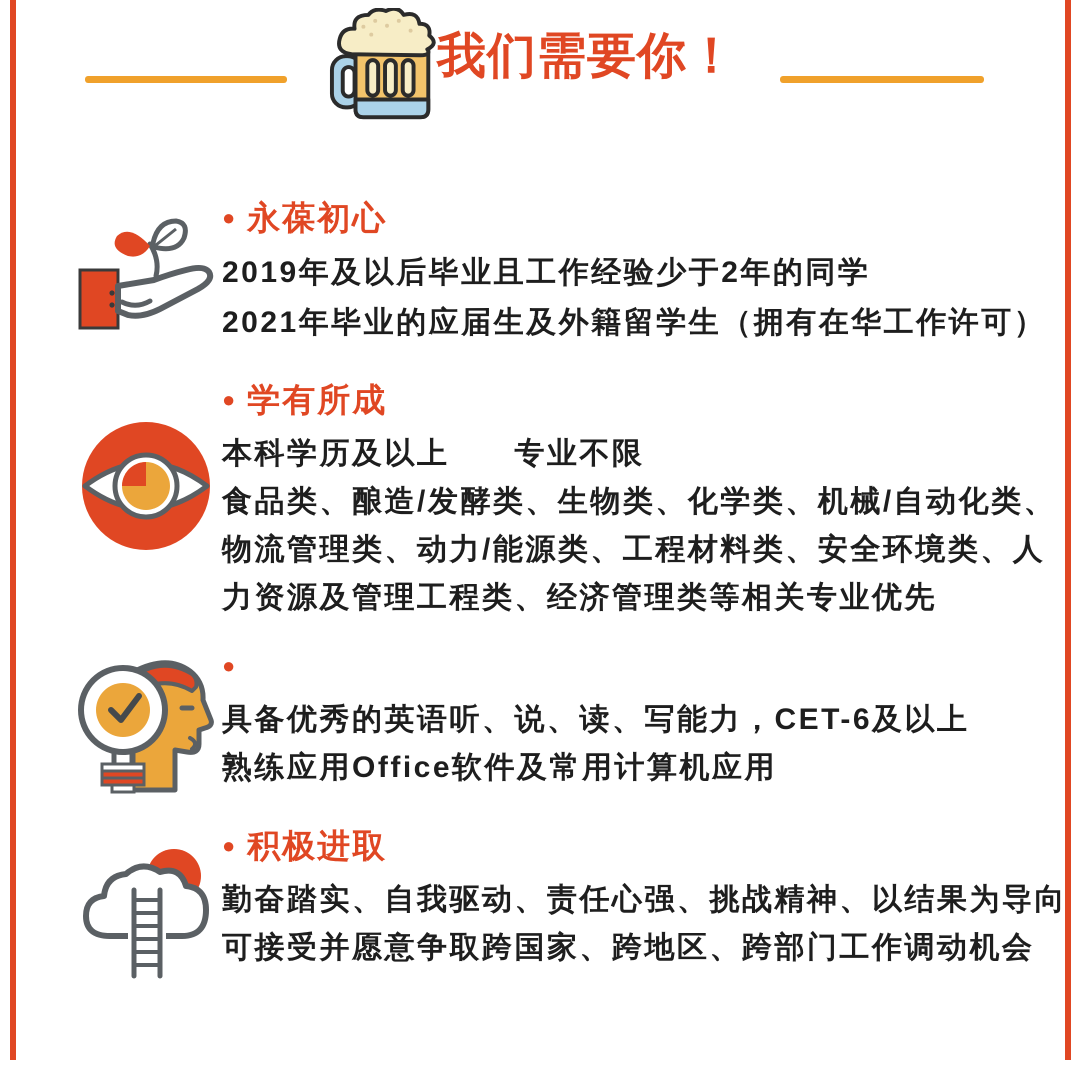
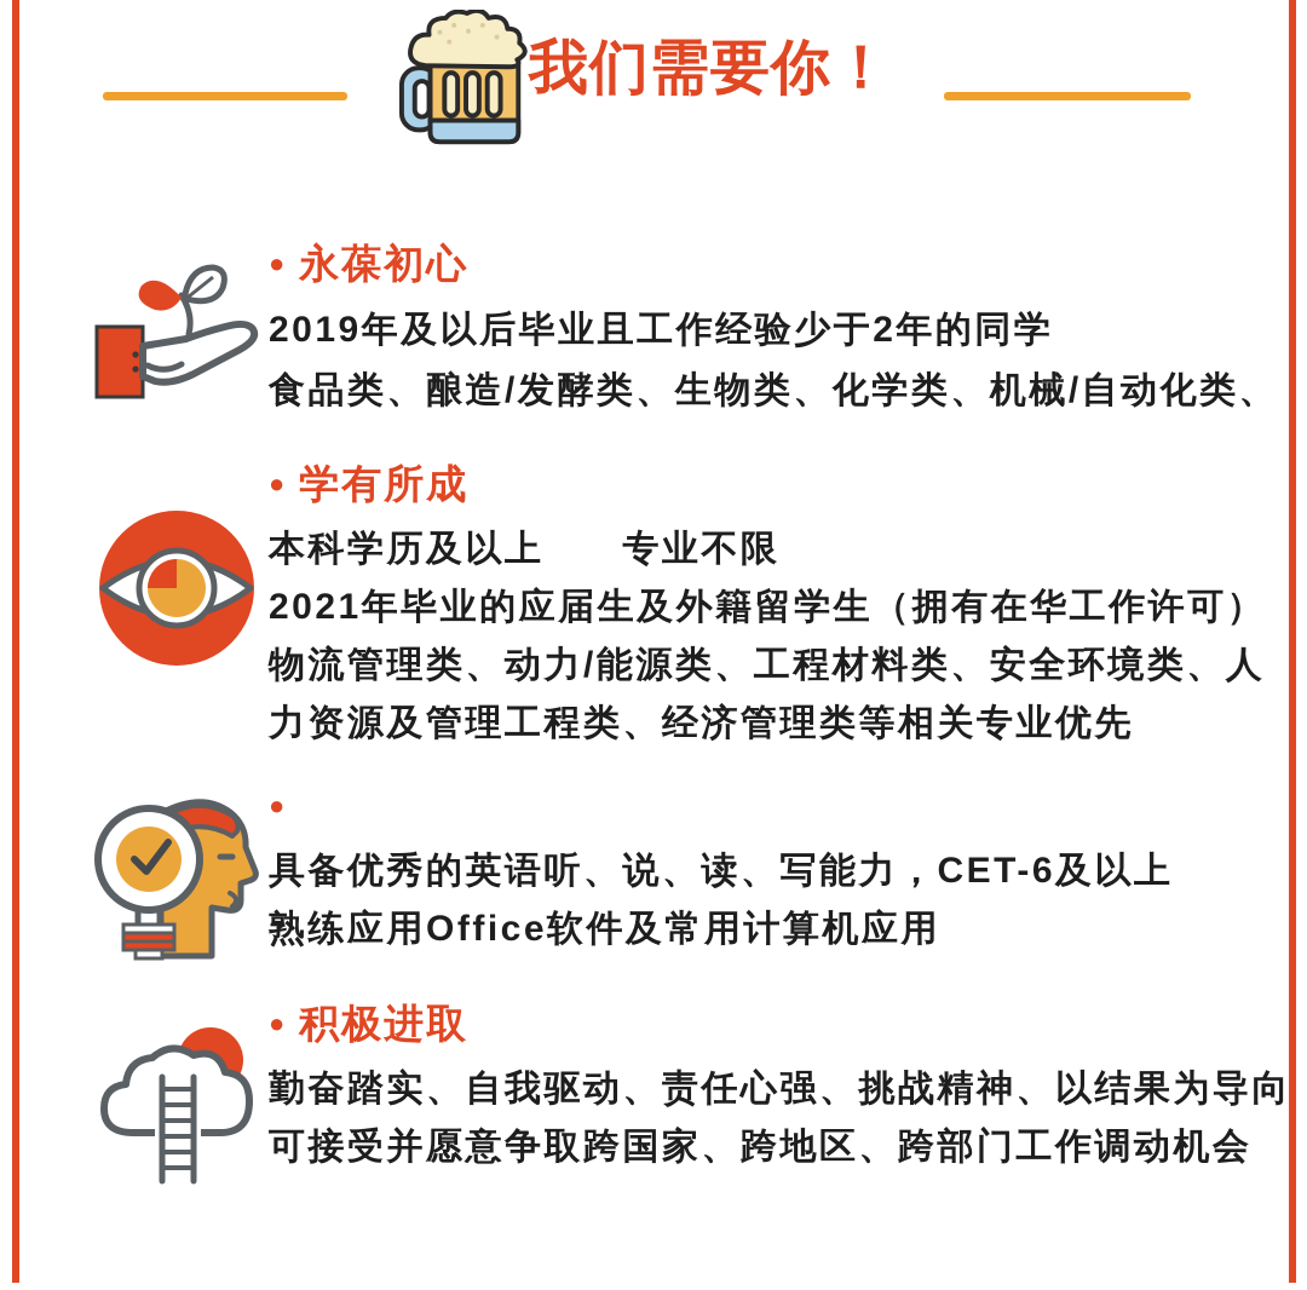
  我们需要你！
  ●
  永葆初心
  2019年及以后毕业且工作经验少于2年的同学
- 2021年毕业的应届生及外籍留学生（拥有在华工作许可）
+ 食品类、酿造/发酵类、生物类、化学类、机械/自动化类、
  ●
  学有所成
  本科学历及以上 专业不限
- 食品类、酿造/发酵类、生物类、化学类、机械/自动化类、
+ 2021年毕业的应届生及外籍留学生（拥有在华工作许可）
  物流管理类、动力/能源类、工程材料类、安全环境类、人
  力资源及管理工程类、经济管理类等相关专业优先
  ●
  具备优秀的英语听、说、读、写能力，CET-6及以上
  熟练应用Office软件及常用计算机应用
  ●
  积极进取
  勤奋踏实、自我驱动、责任心强、挑战精神、以结果为导向
  可接受并愿意争取跨国家、跨地区、跨部门工作调动机会
